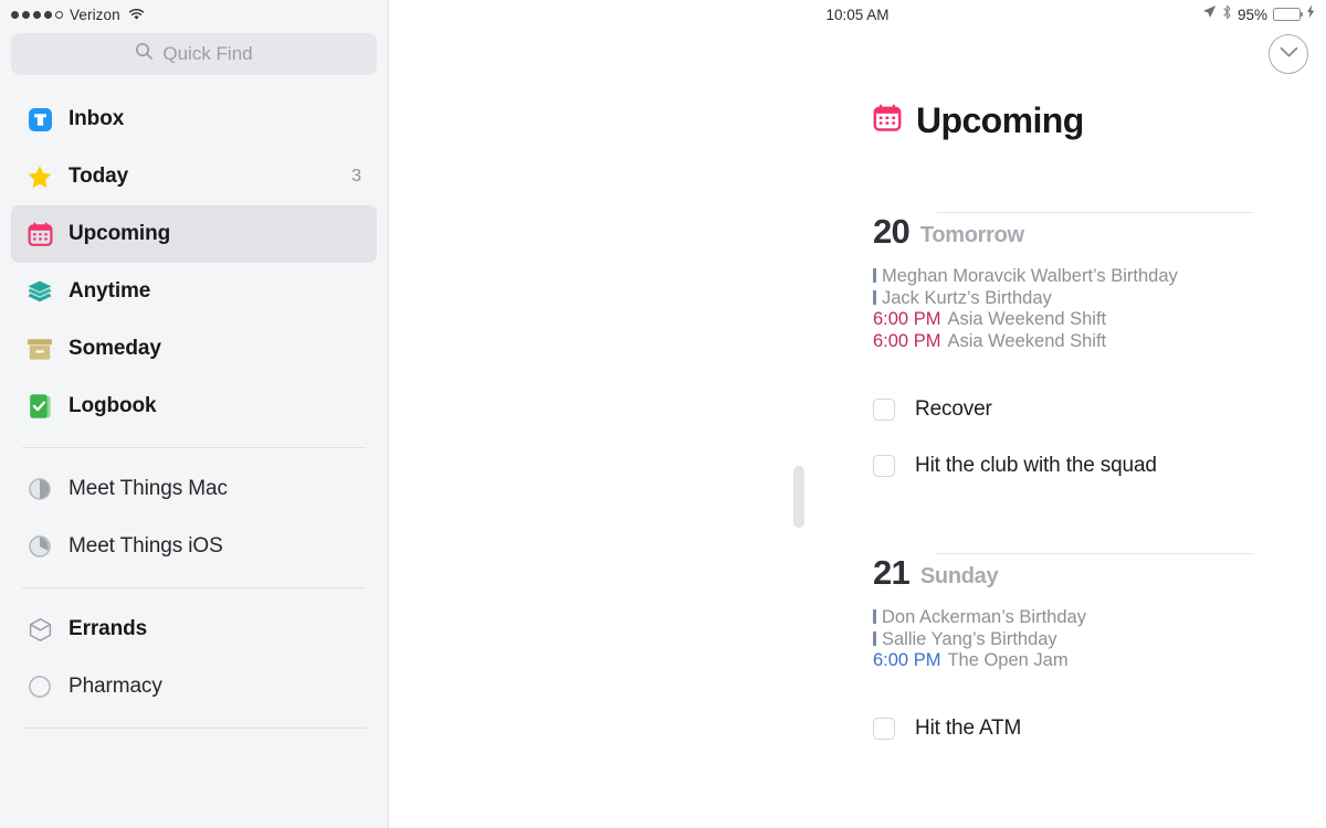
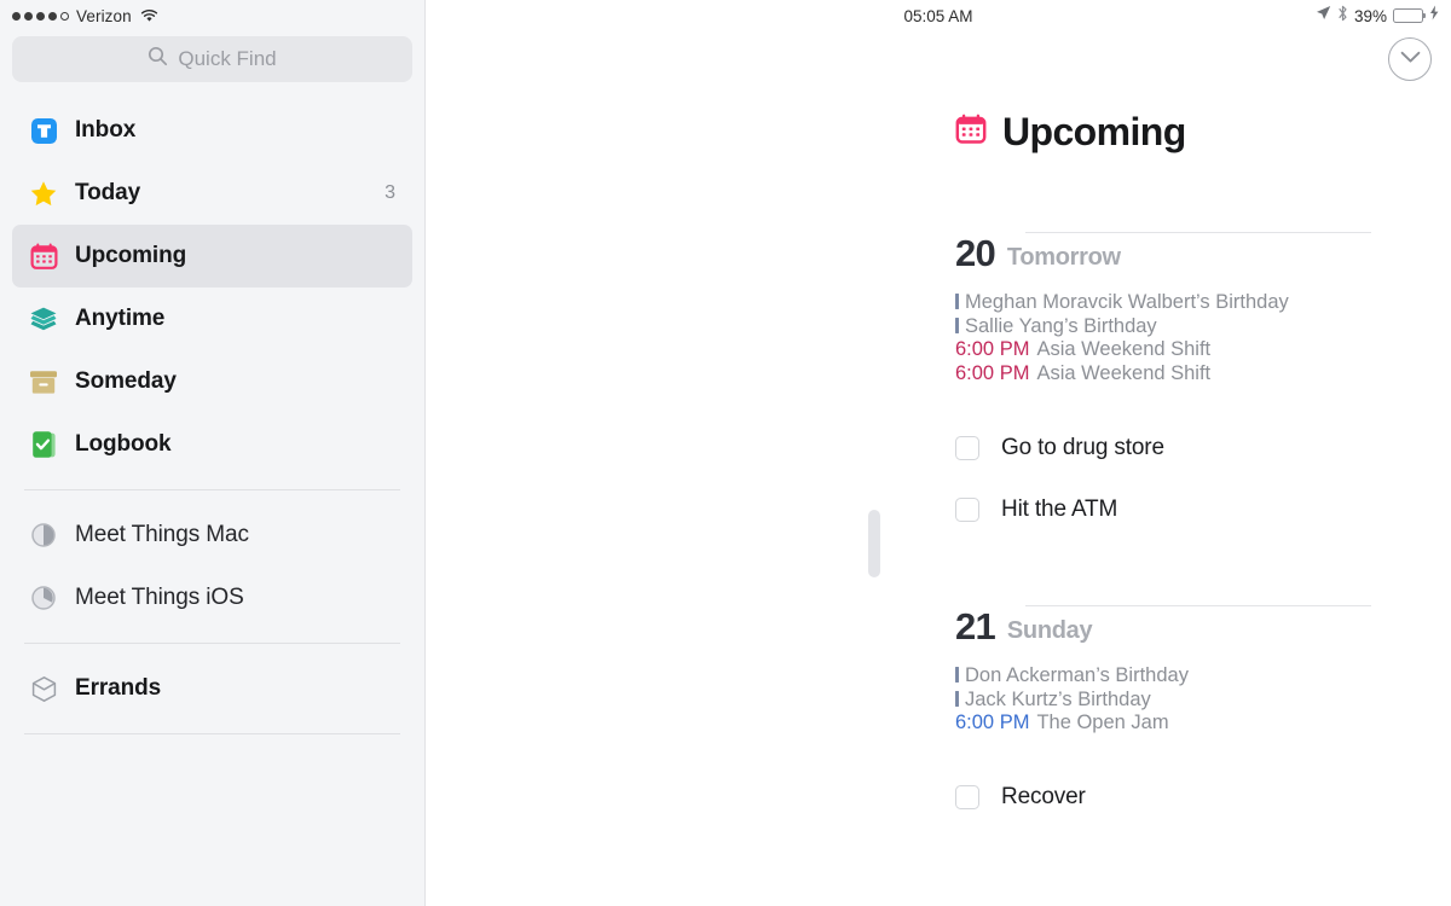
  Verizon
  Quick Find
  Inbox
  Today
  3
  Upcoming
  Anytime
  Someday
  Logbook
  Meet Things Mac
  Meet Things iOS
  Errands
- Pharmacy
- 10:05 AM
+ 05:05 AM
- 95%
+ 39%
  Upcoming
  20
  Tomorrow
  Meghan Moravcik Walbert’s Birthday
- Jack Kurtz’s Birthday
+ Sallie Yang’s Birthday
  6:00 PM
  Asia Weekend Shift
  6:00 PM
  Asia Weekend Shift
+ Go to drug store
- Recover
+ Hit the ATM
- Hit the club with the squad
  21
  Sunday
  Don Ackerman’s Birthday
- Sallie Yang’s Birthday
+ Jack Kurtz’s Birthday
  6:00 PM
  The Open Jam
- Hit the ATM
+ Recover
